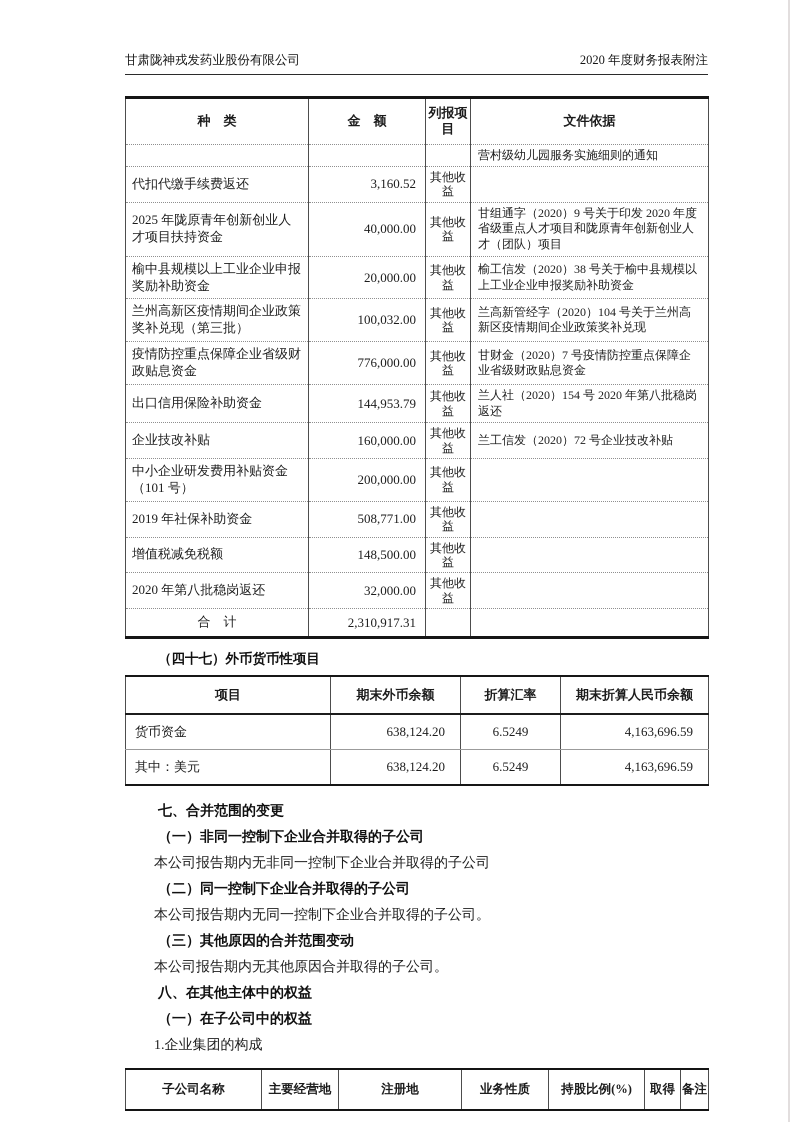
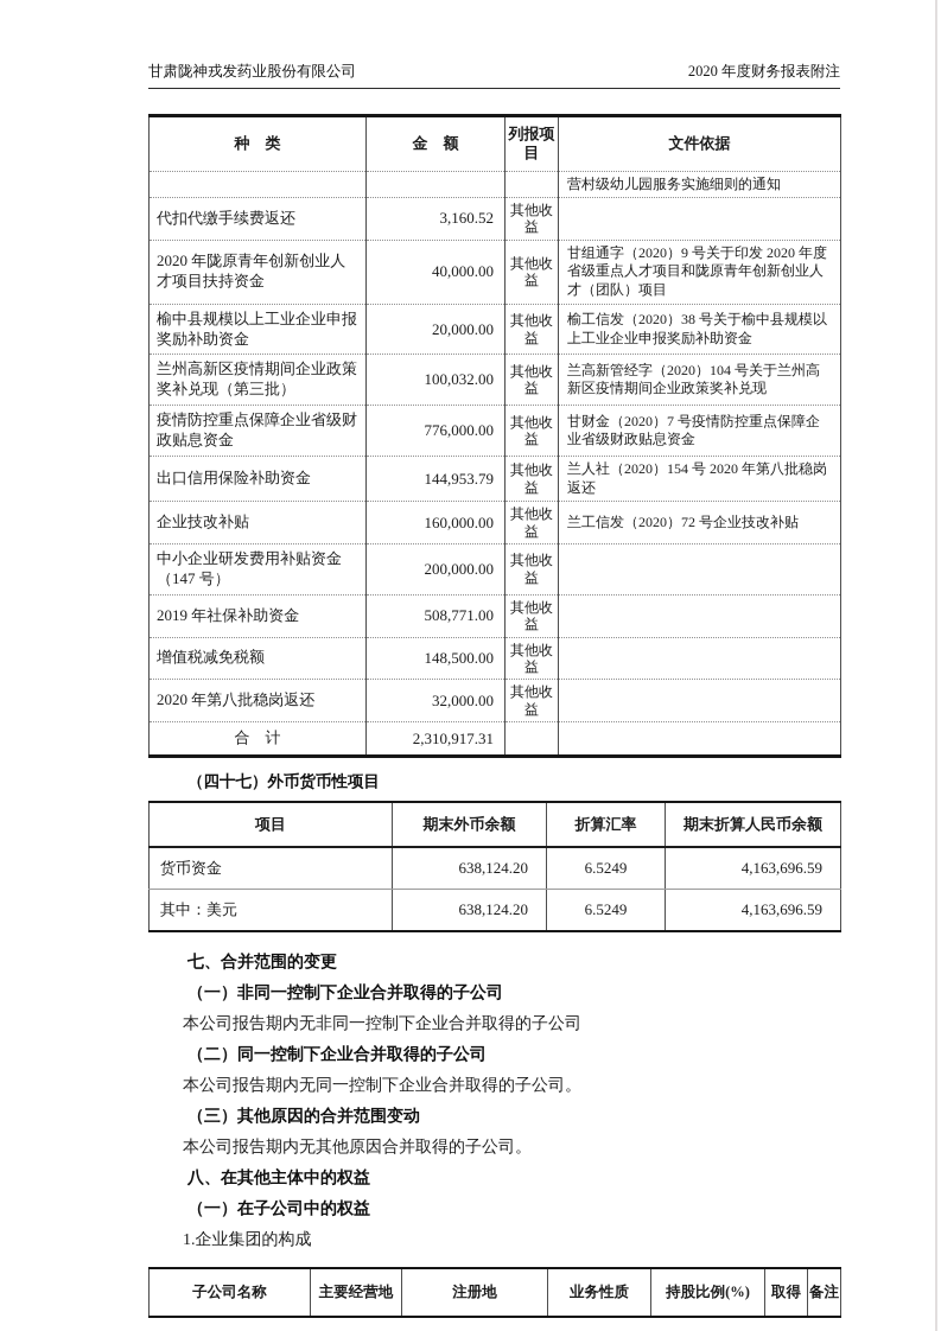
  甘肃陇神戎发药业股份有限公司
  2020 年度财务报表附注
  种 类	金 额	列报项目	文件依据
  			营村级幼儿园服务实施细则的通知
  代扣代缴手续费返还	3,160.52	其他收益
- 2025 年陇原青年创新创业人才项目扶持资金	40,000.00	其他收益	甘组通字（2020）9 号关于印发 2020 年度省级重点人才项目和陇原青年创新创业人才（团队）项目
+ 2020 年陇原青年创新创业人才项目扶持资金	40,000.00	其他收益	甘组通字（2020）9 号关于印发 2020 年度省级重点人才项目和陇原青年创新创业人才（团队）项目
  榆中县规模以上工业企业申报奖励补助资金	20,000.00	其他收益	榆工信发（2020）38 号关于榆中县规模以上工业企业申报奖励补助资金
  兰州高新区疫情期间企业政策奖补兑现（第三批）	100,032.00	其他收益	兰高新管经字（2020）104 号关于兰州高新区疫情期间企业政策奖补兑现
  疫情防控重点保障企业省级财政贴息资金	776,000.00	其他收益	甘财金（2020）7 号疫情防控重点保障企业省级财政贴息资金
  出口信用保险补助资金	144,953.79	其他收益	兰人社（2020）154 号 2020 年第八批稳岗返还
  企业技改补贴	160,000.00	其他收益	兰工信发（2020）72 号企业技改补贴
- 中小企业研发费用补贴资金（101 号）	200,000.00	其他收益
+ 中小企业研发费用补贴资金（147 号）	200,000.00	其他收益
  2019 年社保补助资金	508,771.00	其他收益
  增值税减免税额	148,500.00	其他收益
  2020 年第八批稳岗返还	32,000.00	其他收益
  合 计	2,310,917.31
  （四十七）外币货币性项目
  项目	期末外币余额	折算汇率	期末折算人民币余额
  货币资金	638,124.20	6.5249	4,163,696.59
  其中：美元	638,124.20	6.5249	4,163,696.59
  七、合并范围的变更
  （一）非同一控制下企业合并取得的子公司
  本公司报告期内无非同一控制下企业合并取得的子公司
  （二）同一控制下企业合并取得的子公司
  本公司报告期内无同一控制下企业合并取得的子公司。
  （三）其他原因的合并范围变动
  本公司报告期内无其他原因合并取得的子公司。
  八、在其他主体中的权益
  （一）在子公司中的权益
  1.企业集团的构成
  子公司名称	主要经营地	注册地	业务性质	持股比例(%)	取得	备注
